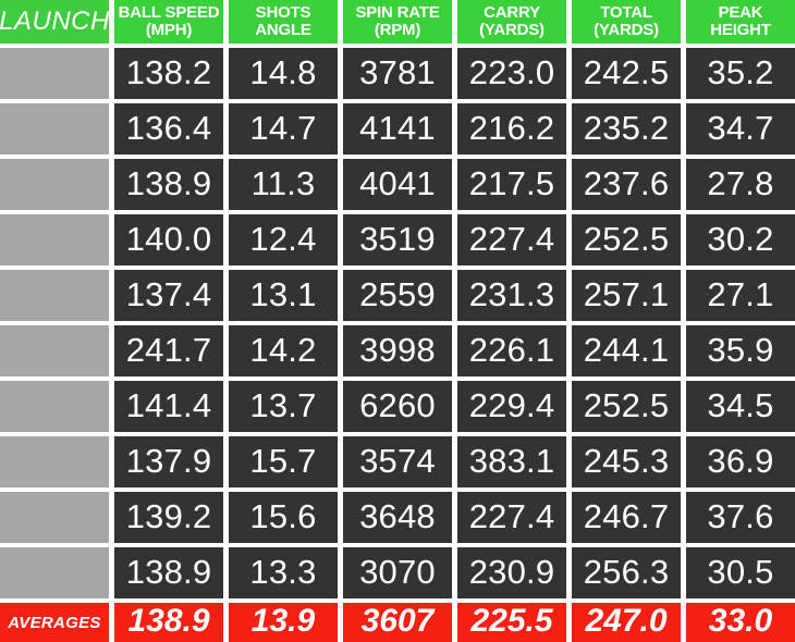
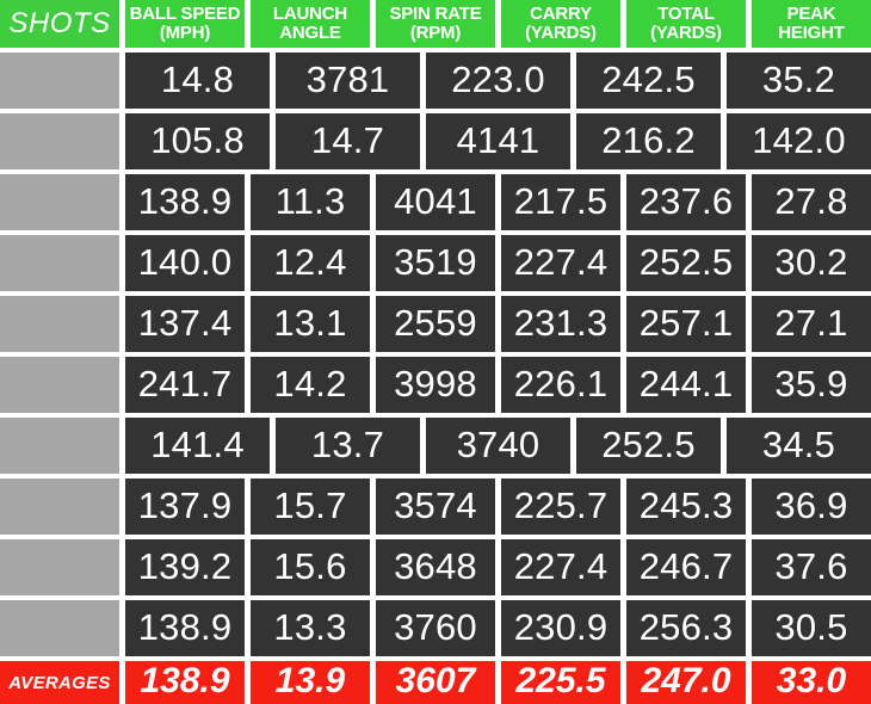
- LAUNCH
+ SHOTS
  BALL SPEED
  (MPH)
- SHOTS
+ LAUNCH
  ANGLE
  SPIN RATE
  (RPM)
  CARRY
  (YARDS)
  TOTAL
  (YARDS)
  PEAK
  HEIGHT
- 138.2
  14.8
  3781
  223.0
  242.5
  35.2
- 136.4
+ 105.8
  14.7
  4141
  216.2
- 235.2
+ 142.0
- 34.7
  138.9
  11.3
  4041
  217.5
  237.6
  27.8
  140.0
  12.4
  3519
  227.4
  252.5
  30.2
  137.4
  13.1
  2559
  231.3
  257.1
  27.1
  241.7
  14.2
  3998
  226.1
  244.1
  35.9
  141.4
  13.7
- 6260
+ 3740
- 229.4
  252.5
  34.5
  137.9
  15.7
  3574
- 383.1
+ 225.7
  245.3
  36.9
  139.2
  15.6
  3648
  227.4
  246.7
  37.6
  138.9
  13.3
- 3070
+ 3760
  230.9
  256.3
  30.5
  AVERAGES
  138.9
  13.9
  3607
  225.5
  247.0
  33.0
